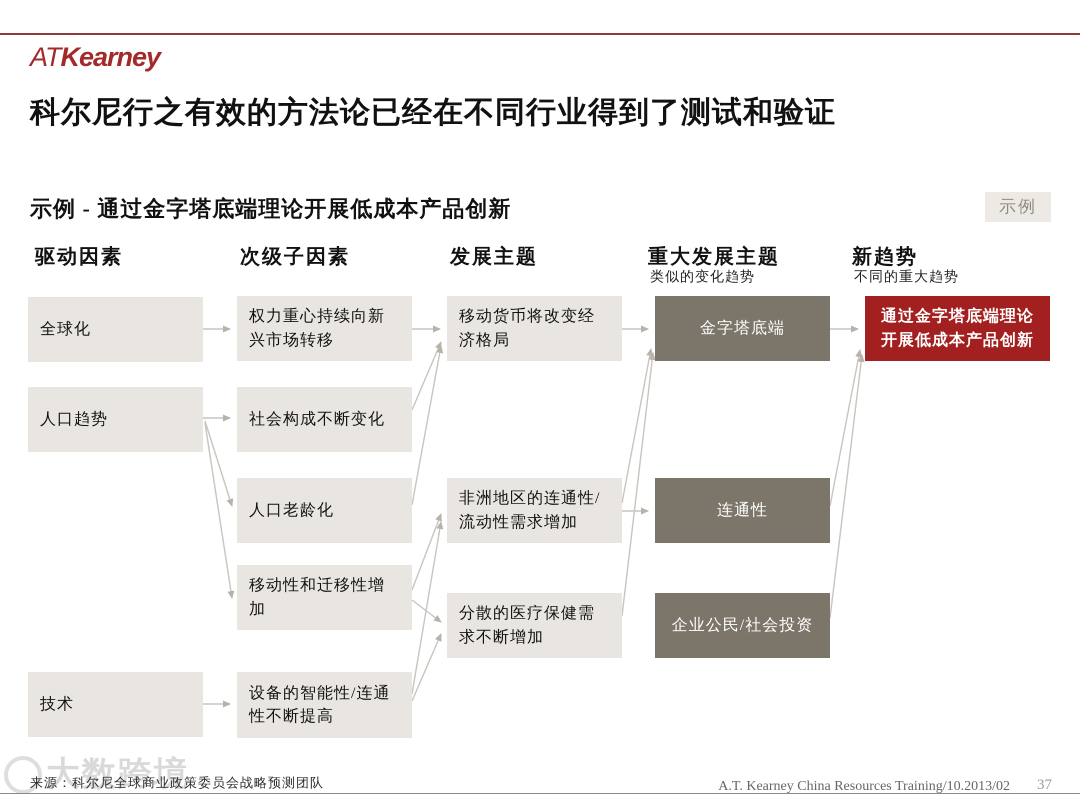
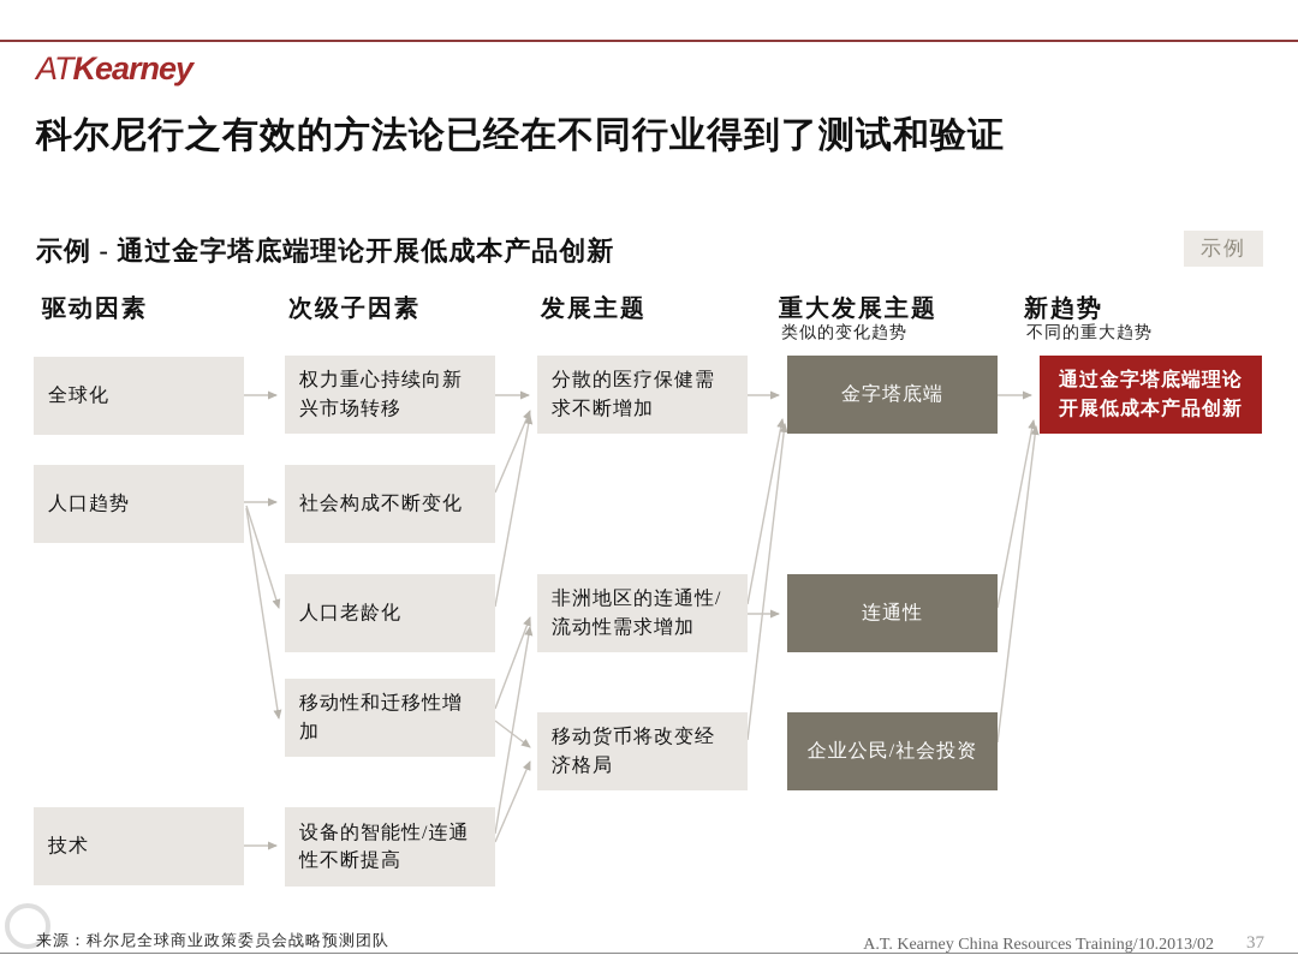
  ATKearney
  科尔尼行之有效的方法论已经在不同行业得到了测试和验证
  示例 - 通过金字塔底端理论开展低成本产品创新
  示例
  驱动因素
  次级子因素
  发展主题
  重大发展主题
  类似的变化趋势
  新趋势
  不同的重大趋势
  全球化
  人口趋势
  技术
  权力重心持续向新兴市场转移
  社会构成不断变化
  人口老龄化
  移动性和迁移性增加
  设备的智能性/连通性不断提高
- 移动货币将改变经济格局
+ 分散的医疗保健需求不断增加
  非洲地区的连通性/流动性需求增加
- 分散的医疗保健需求不断增加
+ 移动货币将改变经济格局
  金字塔底端
  连通性
  企业公民/社会投资
  通过金字塔底端理论开展低成本产品创新
- 大数跨境
  来源：科尔尼全球商业政策委员会战略预测团队
  A.T. Kearney China Resources Training/10.2013/02
  37
